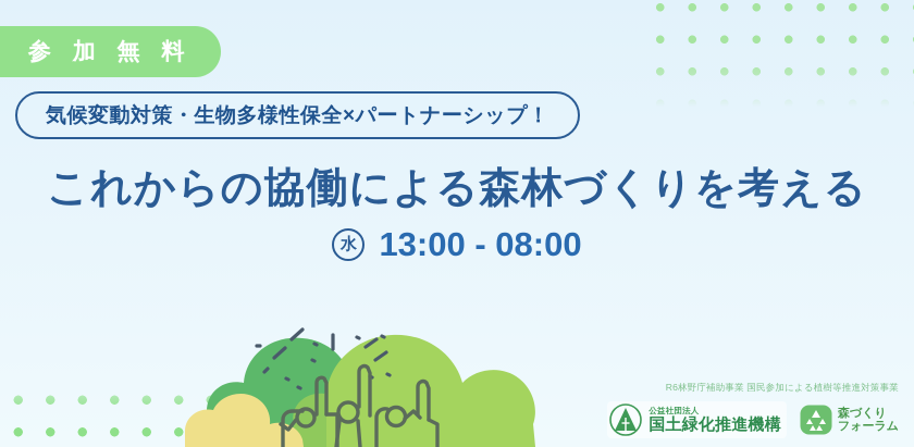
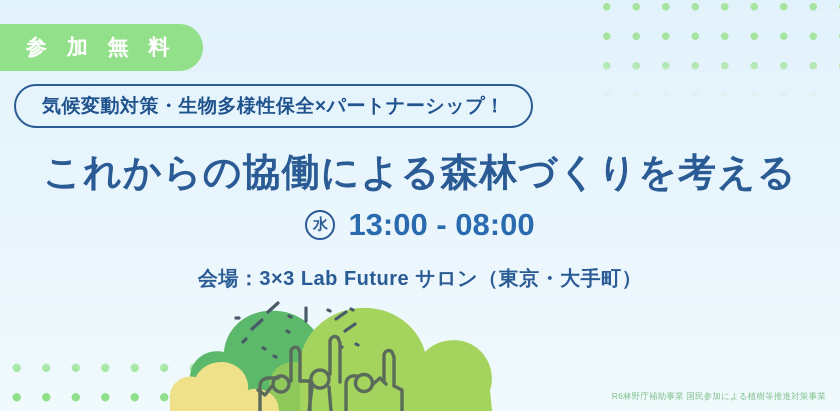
  参 加 無 料
  気候変動対策・生物多様性保全×パートナーシップ！
  これからの協働による森林づくりを考える
  水
  13:00 - 08:00
+ 会場：3×3 Lab Future サロン（東京・大手町）
  R6林野庁補助事業 国民参加による植樹等推進対策事業
- 公益社団法人
- 国土緑化推進機構
- 森づくり
- フォーラム
